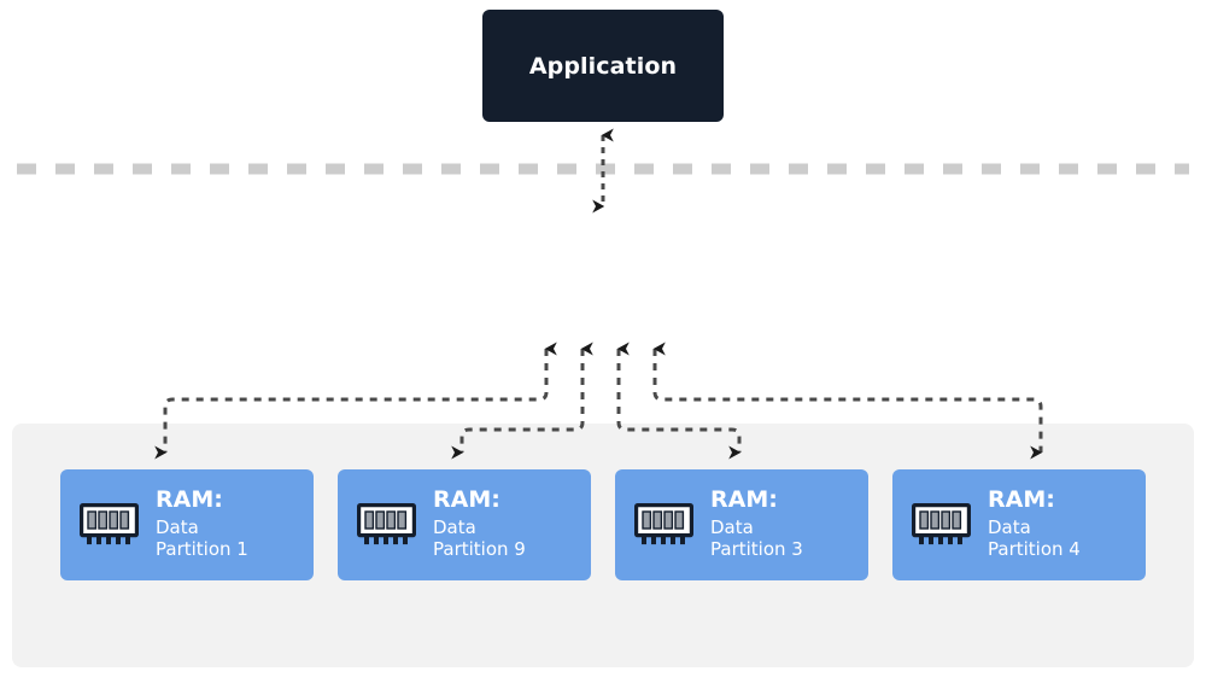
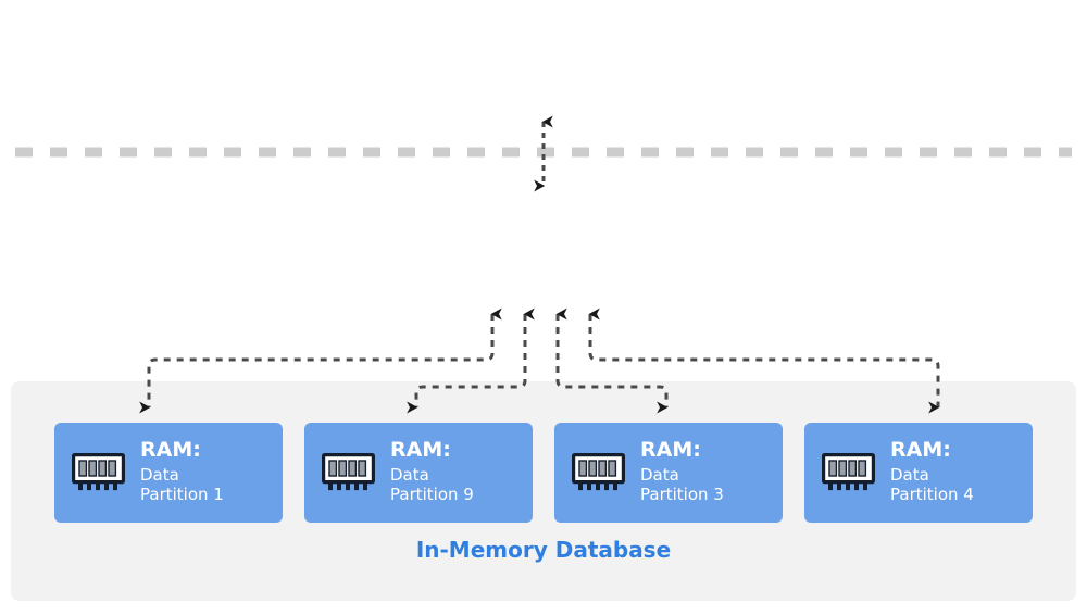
- Application
  RAM:
  Data
  Partition 1
  RAM:
  Data
  Partition 9
  RAM:
  Data
  Partition 3
  RAM:
  Data
  Partition 4
+ In-Memory Database
